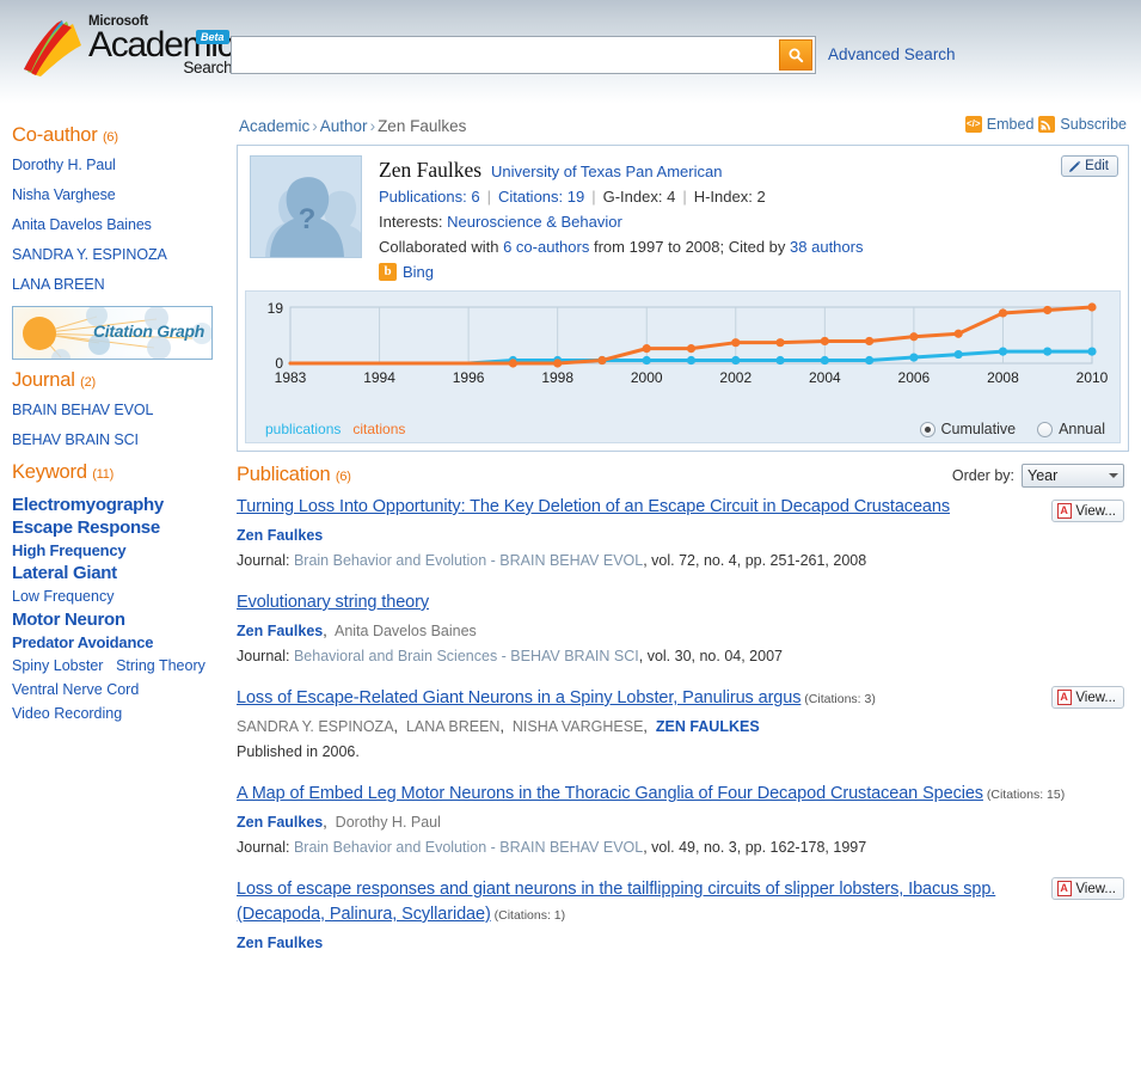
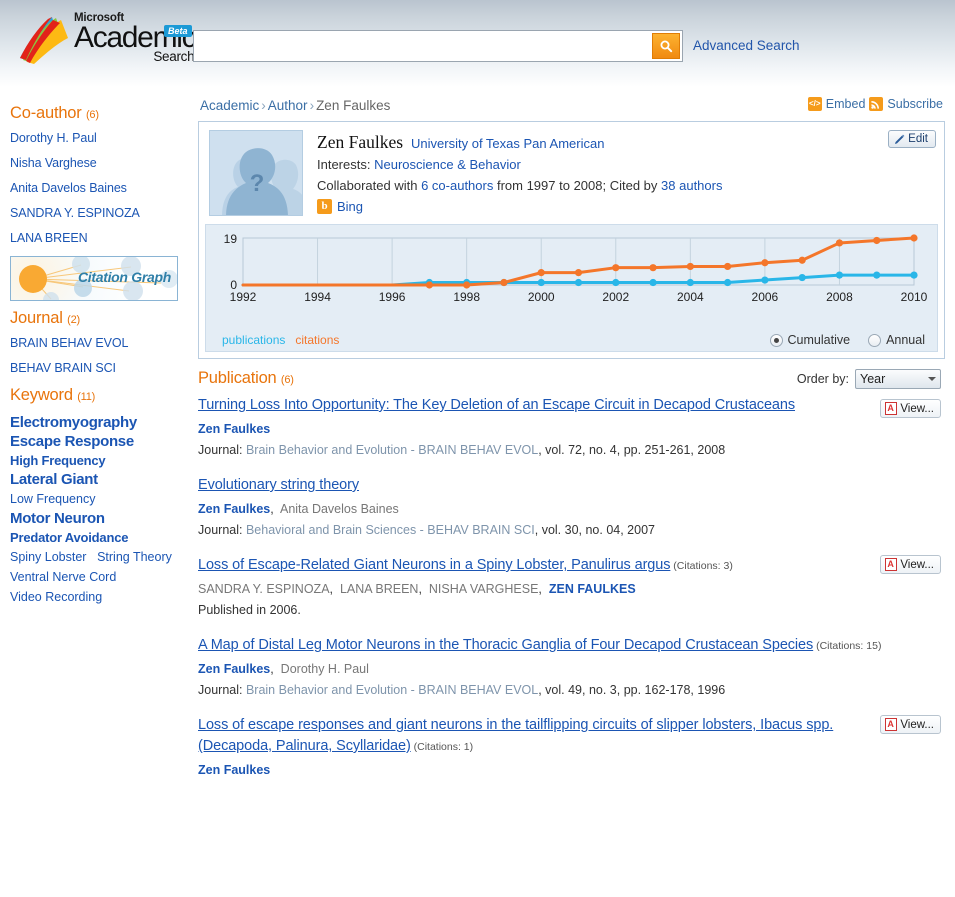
  Microsoft
  Academic
  Search
  Beta
  Advanced Search
  Co-author (6)
  Dorothy H. Paul
  Nisha Varghese
  Anita Davelos Baines
  SANDRA Y. ESPINOZA
  LANA BREEN
  Citation Graph
  Journal (2)
  BRAIN BEHAV EVOL
  BEHAV BRAIN SCI
  Keyword (11)
  Electromyography
  Escape Response
  High Frequency Lateral Giant Low Frequency Motor Neuron Predator Avoidance Spiny Lobster String Theory Ventral Nerve Cord Video Recording
  Academic › Author › Zen Faulkes
  </>
  Embed
  Subscribe
  ?
  Zen Faulkes University of Texas Pan American
- Publications: 6 | Citations: 19 | G-Index: 4 | H-Index: 2
  Interests: Neuroscience & Behavior
  Collaborated with 6 co-authors from 1997 to 2008; Cited by 38 authors
  b
  Bing
  Edit
- 1983
+ 1992
  1994
  1996
  1998
  2000
  2002
  2004
  2006
  2008
  2010
  19
  0
  publications
  citations
  Cumulative
  Annual
  Publication (6)
  Order by:
  Year
  Turning Loss Into Opportunity: The Key Deletion of an Escape Circuit in Decapod Crustaceans
  Zen Faulkes
  Journal: Brain Behavior and Evolution - BRAIN BEHAV EVOL, vol. 72, no. 4, pp. 251-261, 2008
  View...
  Evolutionary string theory
  Zen Faulkes, Anita Davelos Baines
  Journal: Behavioral and Brain Sciences - BEHAV BRAIN SCI, vol. 30, no. 04, 2007
  Loss of Escape-Related Giant Neurons in a Spiny Lobster, Panulirus argus (Citations: 3)
  SANDRA Y. ESPINOZA, LANA BREEN, NISHA VARGHESE, ZEN FAULKES
  Published in 2006.
  View...
- A Map of Embed Leg Motor Neurons in the Thoracic Ganglia of Four Decapod Crustacean Species (Citations: 15)
+ A Map of Distal Leg Motor Neurons in the Thoracic Ganglia of Four Decapod Crustacean Species (Citations: 15)
  Zen Faulkes, Dorothy H. Paul
- Journal: Brain Behavior and Evolution - BRAIN BEHAV EVOL, vol. 49, no. 3, pp. 162-178, 1997
+ Journal: Brain Behavior and Evolution - BRAIN BEHAV EVOL, vol. 49, no. 3, pp. 162-178, 1996
  Loss of escape responses and giant neurons in the tailflipping circuits of slipper lobsters, Ibacus spp. (Decapoda, Palinura, Scyllaridae) (Citations: 1)
  Zen Faulkes
  View...
